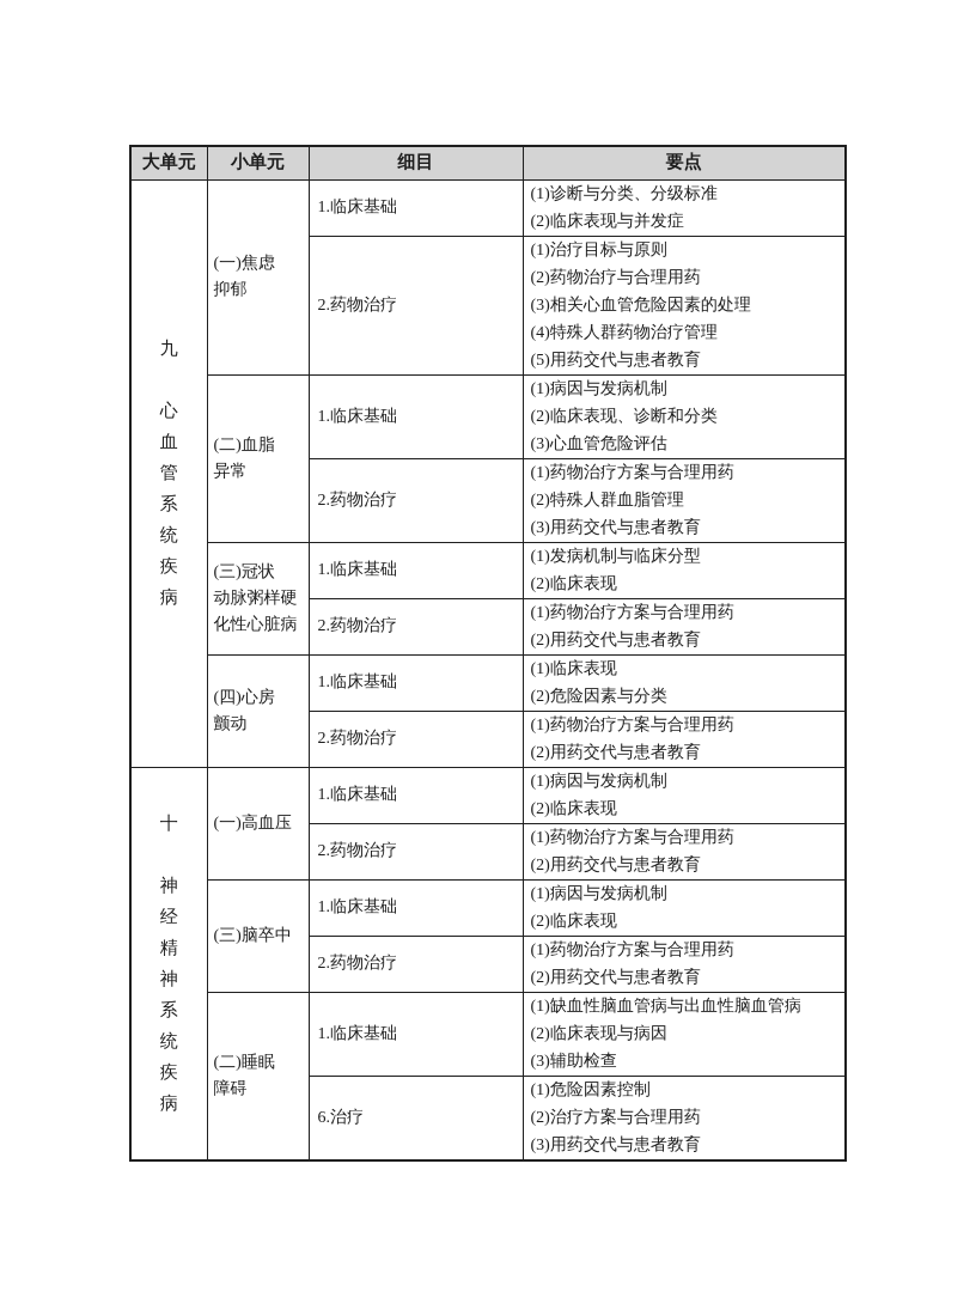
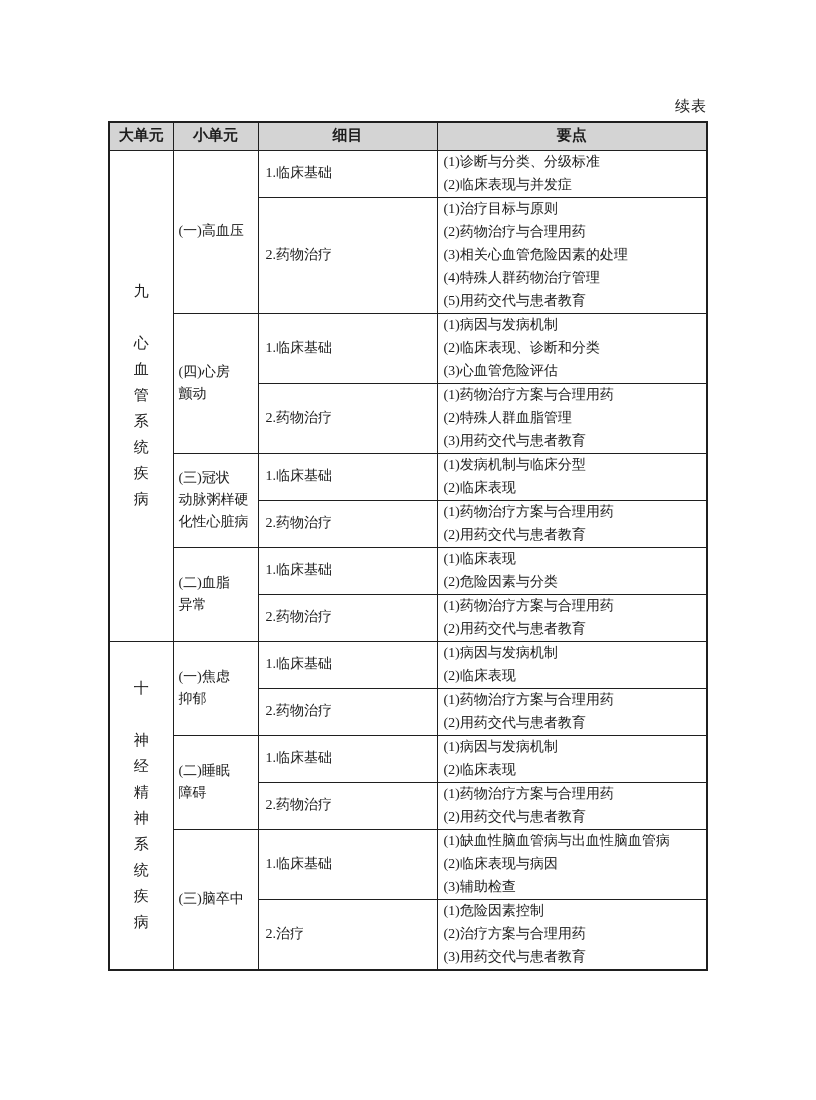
+ 续表
  大单元	小单元	细目	要点
- 九 心 血 管 系 统 疾 病	(一)焦虑 抑郁	1.临床基础	(1)诊断与分类、分级标准 (2)临床表现与并发症
+ 九 心 血 管 系 统 疾 病	(一)高血压	1.临床基础	(1)诊断与分类、分级标准 (2)临床表现与并发症
  2.药物治疗	(1)治疗目标与原则 (2)药物治疗与合理用药 (3)相关心血管危险因素的处理 (4)特殊人群药物治疗管理 (5)用药交代与患者教育
- (二)血脂 异常	1.临床基础	(1)病因与发病机制 (2)临床表现、诊断和分类 (3)心血管危险评估
+ (四)心房 颤动	1.临床基础	(1)病因与发病机制 (2)临床表现、诊断和分类 (3)心血管危险评估
  2.药物治疗	(1)药物治疗方案与合理用药 (2)特殊人群血脂管理 (3)用药交代与患者教育
  (三)冠状 动脉粥样硬 化性心脏病	1.临床基础	(1)发病机制与临床分型 (2)临床表现
  2.药物治疗	(1)药物治疗方案与合理用药 (2)用药交代与患者教育
- (四)心房 颤动	1.临床基础	(1)临床表现 (2)危险因素与分类
+ (二)血脂 异常	1.临床基础	(1)临床表现 (2)危险因素与分类
  2.药物治疗	(1)药物治疗方案与合理用药 (2)用药交代与患者教育
- 十 神 经 精 神 系 统 疾 病	(一)高血压	1.临床基础	(1)病因与发病机制 (2)临床表现
+ 十 神 经 精 神 系 统 疾 病	(一)焦虑 抑郁	1.临床基础	(1)病因与发病机制 (2)临床表现
  2.药物治疗	(1)药物治疗方案与合理用药 (2)用药交代与患者教育
- (三)脑卒中	1.临床基础	(1)病因与发病机制 (2)临床表现
+ (二)睡眠 障碍	1.临床基础	(1)病因与发病机制 (2)临床表现
  2.药物治疗	(1)药物治疗方案与合理用药 (2)用药交代与患者教育
- (二)睡眠 障碍	1.临床基础	(1)缺血性脑血管病与出血性脑血管病 (2)临床表现与病因 (3)辅助检查
+ (三)脑卒中	1.临床基础	(1)缺血性脑血管病与出血性脑血管病 (2)临床表现与病因 (3)辅助检查
- 6.治疗	(1)危险因素控制 (2)治疗方案与合理用药 (3)用药交代与患者教育
+ 2.治疗	(1)危险因素控制 (2)治疗方案与合理用药 (3)用药交代与患者教育
